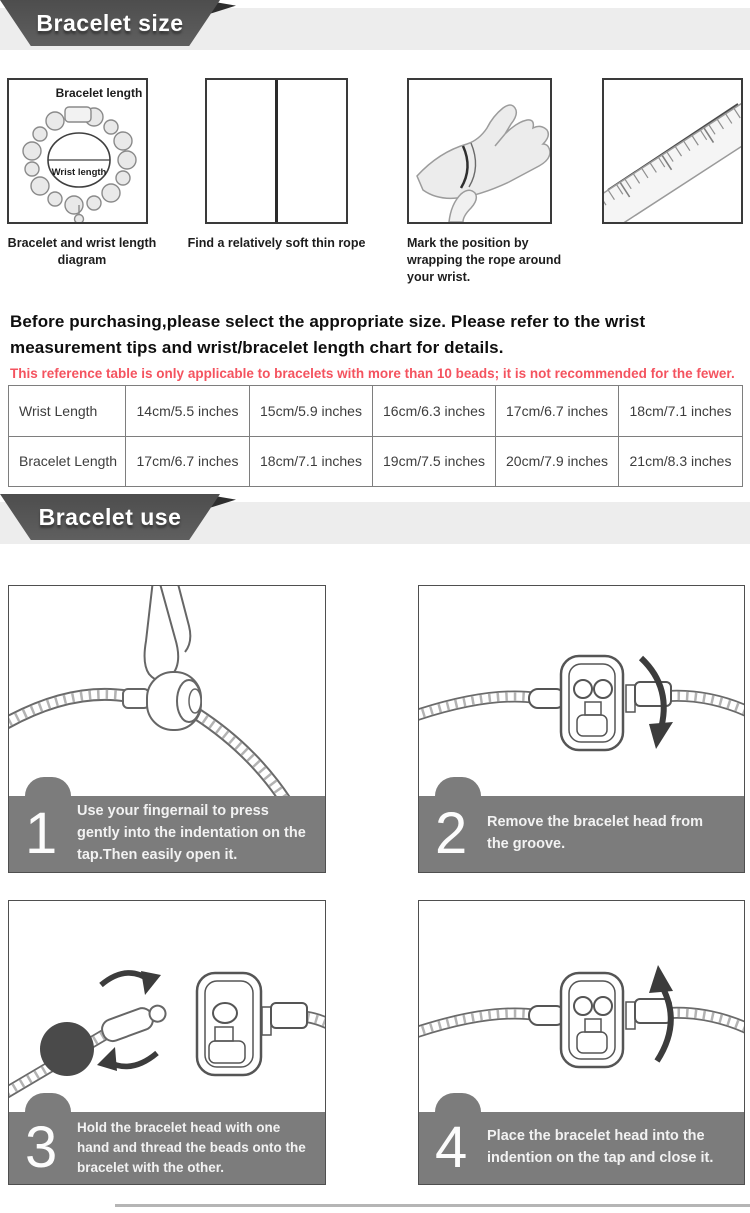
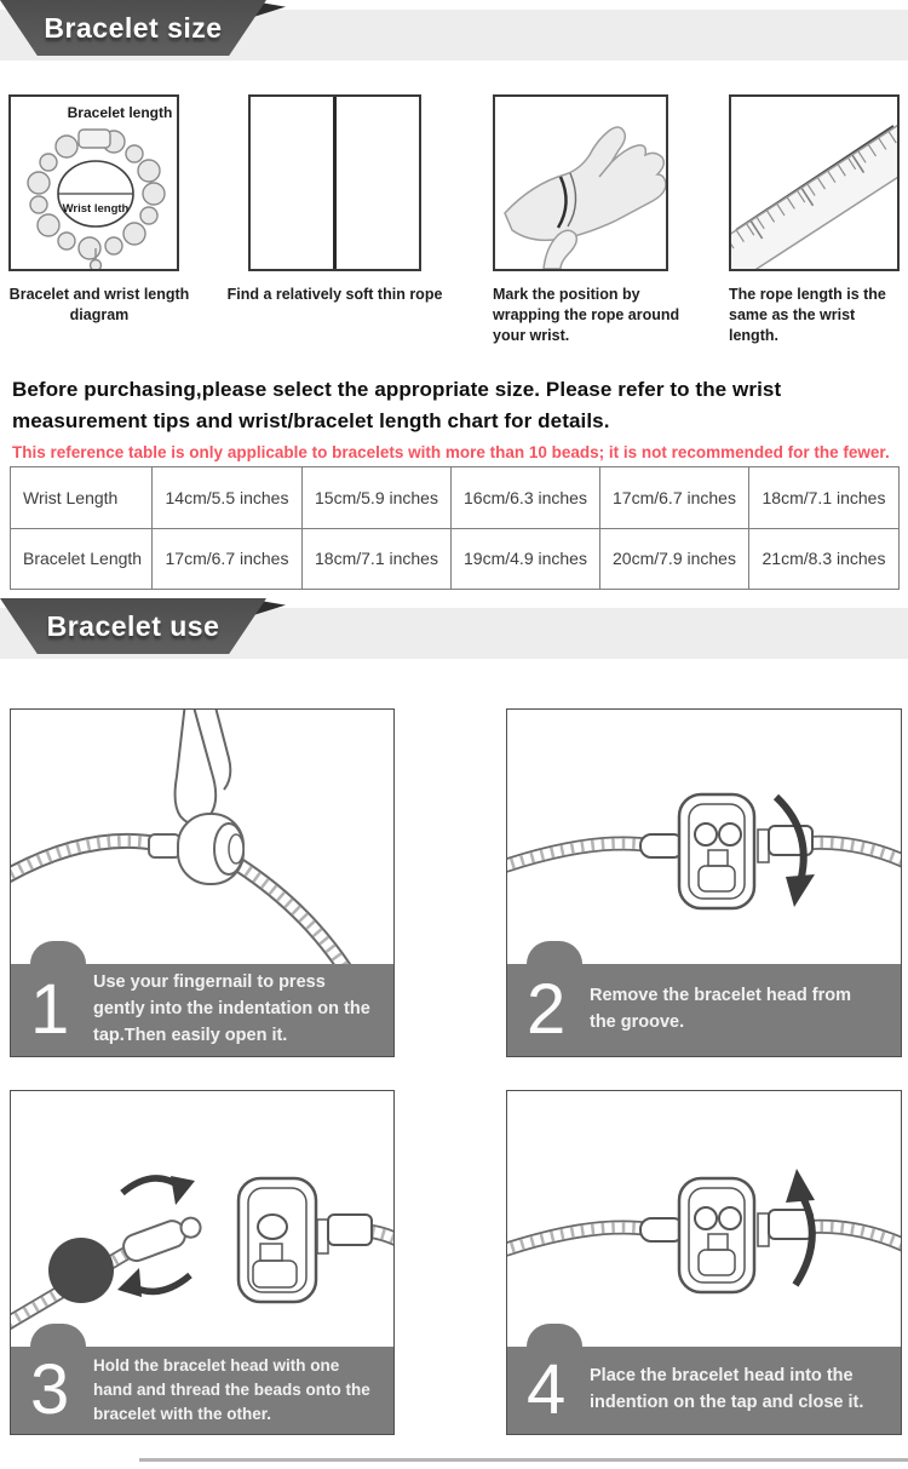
  Bracelet size
  Bracelet length
  Wrist length
  Bracelet and wrist length diagram
  Find a relatively soft thin rope
  Mark the position by wrapping the rope around your wrist.
+ The rope length is the same as the wrist length.
  Before purchasing,please select the appropriate size. Please refer to the wrist measurement tips and wrist/bracelet length chart for details.
  This reference table is only applicable to bracelets with more than 10 beads; it is not recommended for the fewer.
  Wrist Length	14cm/5.5 inches	15cm/5.9 inches	16cm/6.3 inches	17cm/6.7 inches	18cm/7.1 inches
- Bracelet Length	17cm/6.7 inches	18cm/7.1 inches	19cm/7.5 inches	20cm/7.9 inches	21cm/8.3 inches
+ Bracelet Length	17cm/6.7 inches	18cm/7.1 inches	19cm/4.9 inches	20cm/7.9 inches	21cm/8.3 inches
  Bracelet use
  1
  Use your fingernail to press gently into the indentation on the tap.Then easily open it.
  2
  Remove the bracelet head from the groove.
  3
  Hold the bracelet head with one hand and thread the beads onto the bracelet with the other.
  4
  Place the bracelet head into the indention on the tap and close it.
